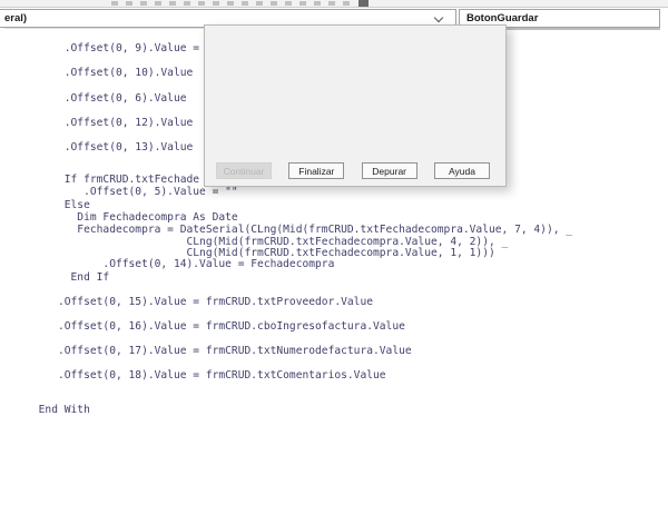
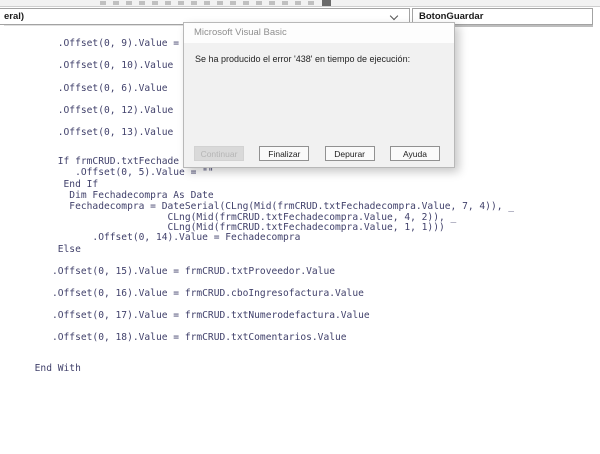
  eral)
  BotonGuardar
  .Offset(0, 9).Value =
  .Offset(0, 10).Value
  .Offset(0, 6).Value
  .Offset(0, 12).Value
  .Offset(0, 13).Value
  If frmCRUD.txtFechade
  .Offset(0, 5).Value = ""
- Else
+ End If
  Dim Fechadecompra As Date
  Fechadecompra = DateSerial(CLng(Mid(frmCRUD.txtFechadecompra.Value, 7, 4)), _
  CLng(Mid(frmCRUD.txtFechadecompra.Value, 4, 2)), _
  CLng(Mid(frmCRUD.txtFechadecompra.Value, 1, 1)))
  .Offset(0, 14).Value = Fechadecompra
- End If
+ Else
  .Offset(0, 15).Value = frmCRUD.txtProveedor.Value
  .Offset(0, 16).Value = frmCRUD.cboIngresofactura.Value
  .Offset(0, 17).Value = frmCRUD.txtNumerodefactura.Value
  .Offset(0, 18).Value = frmCRUD.txtComentarios.Value
  End With
+ Microsoft Visual Basic
+ Se ha producido el error '438' en tiempo de ejecución:
  Continuar
  Finalizar
  Depurar
  Ayuda
